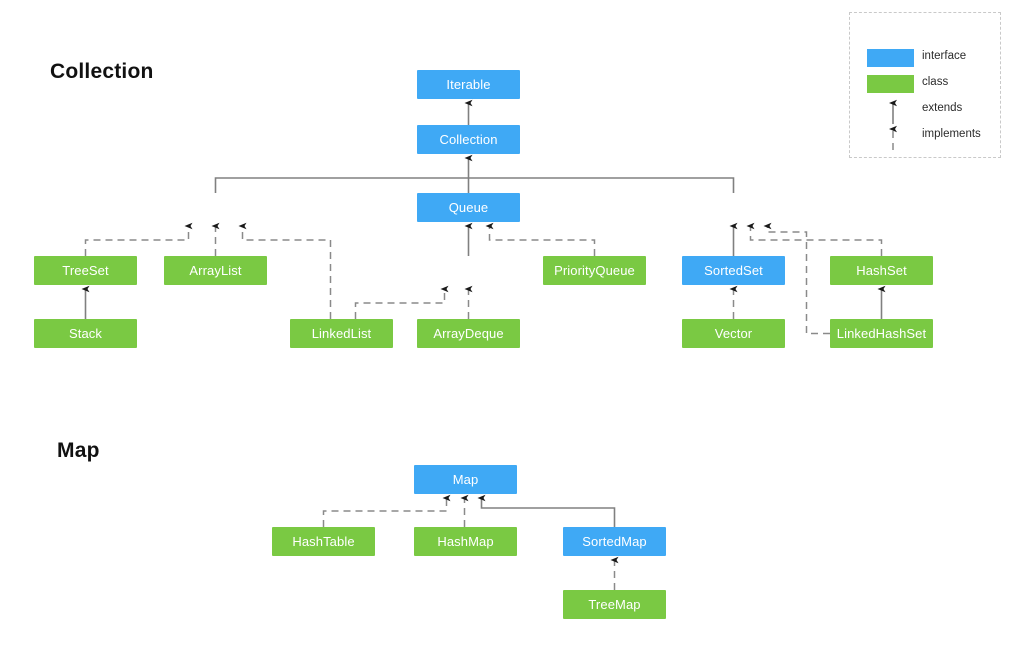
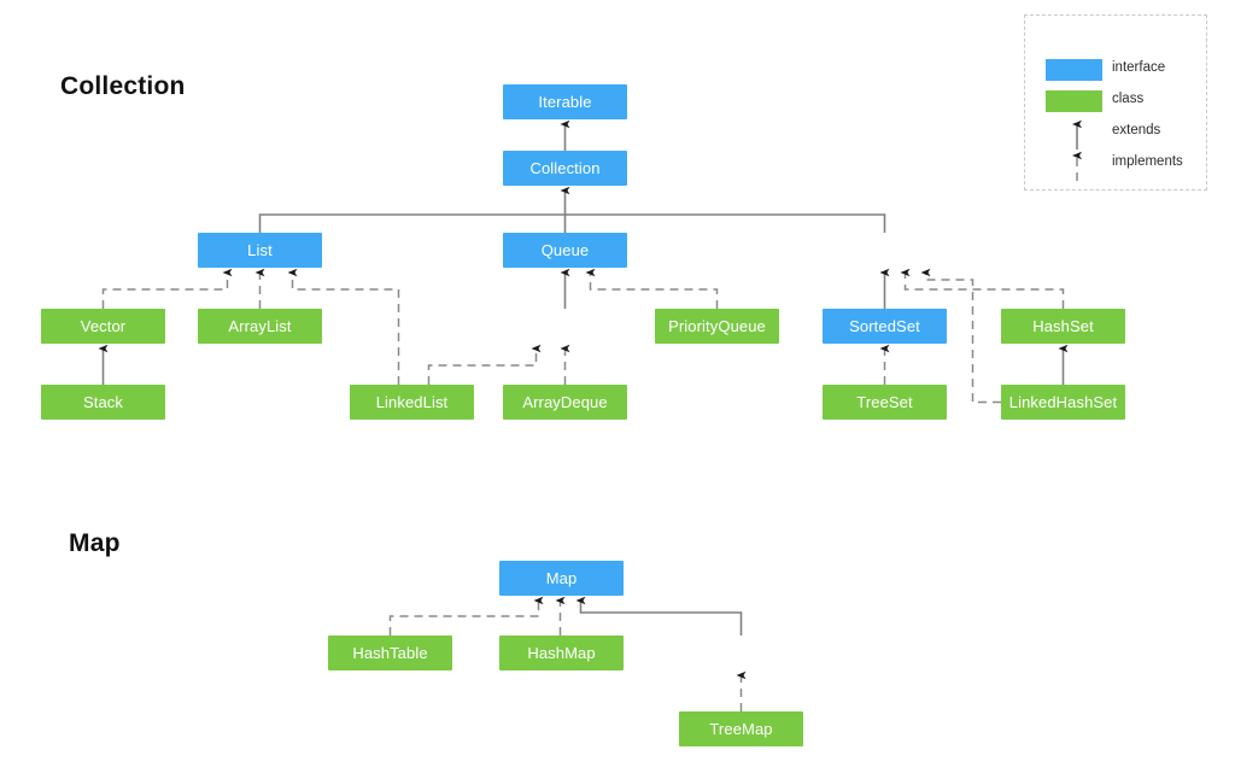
  Collection
  Map
  Iterable
  Collection
+ List
  Queue
- TreeSet
+ Vector
  ArrayList
  PriorityQueue
  SortedSet
  HashSet
  Stack
  LinkedList
  ArrayDeque
- Vector
+ TreeSet
  LinkedHashSet
  Map
  HashTable
  HashMap
- SortedMap
  TreeMap
  interface
  class
  extends
  implements
